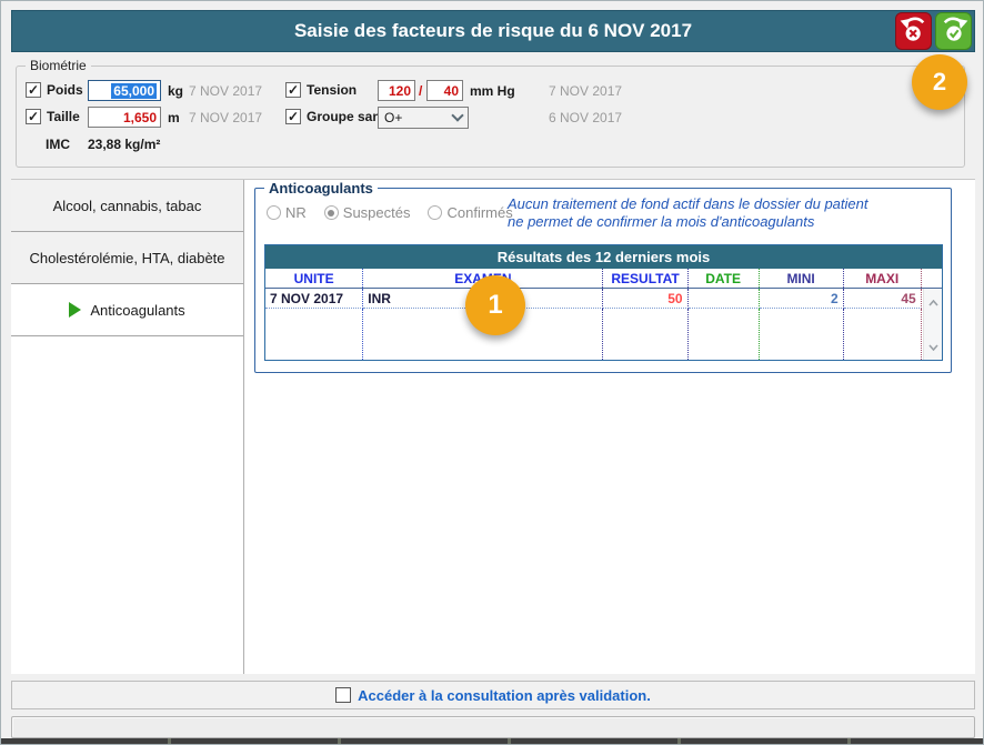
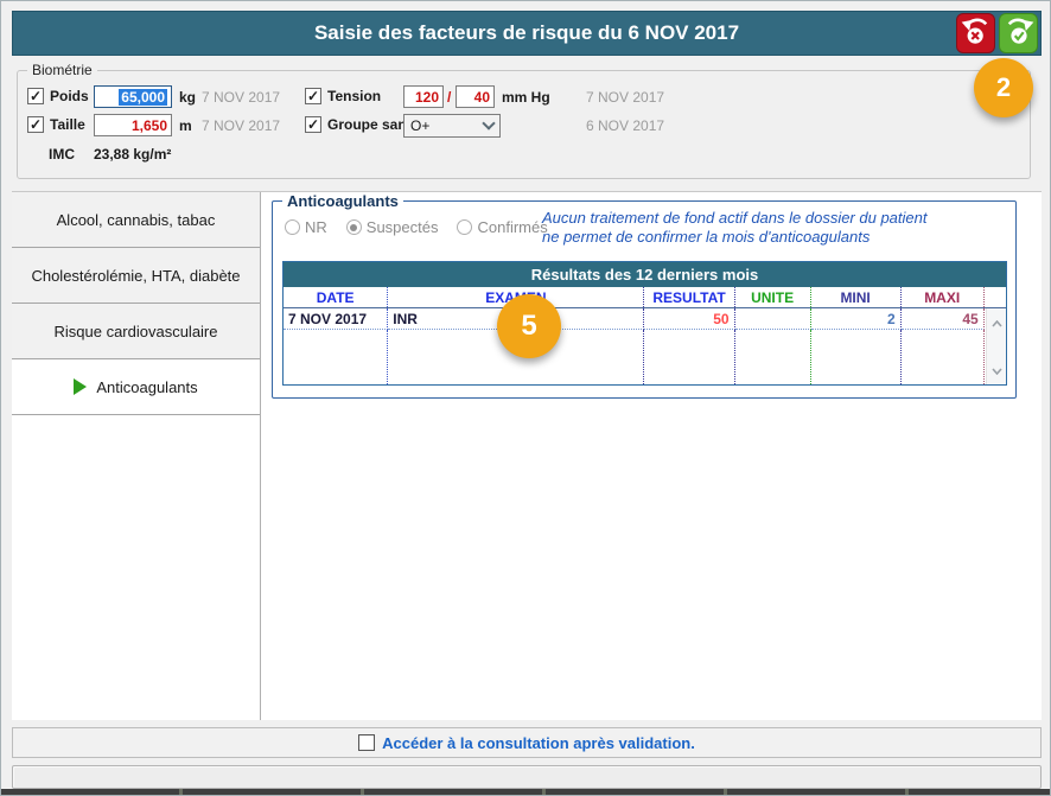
  Saisie des facteurs de risque du 6 NOV 2017
  2
  Biométrie
  ✓
  Poids
  65,000
  kg
  7 NOV 2017
  ✓
  Tension
  120
  /
  40
  mm Hg
  7 NOV 2017
  ✓
  Taille
  1,650
  m
  7 NOV 2017
  ✓
  O+
  6 NOV 2017
  IMC
  23,88 kg/m²
  Alcool, cannabis, tabac
  Cholestérolémie, HTA, diabète
+ Risque cardiovasculaire
  Anticoagulants
  Anticoagulants
  NR
  Suspectés
  Confirmés
  Aucun traitement de fond actif dans le dossier du patient
  ne permet de confirmer la mois d'anticoagulants
  Résultats des 12 derniers mois
- UNITE
+ DATE
  RESULTAT
- DATE
+ UNITE
  MINI
  MAXI
  7 NOV 2017
  INR
  50
  2
  45
- 1
+ 5
  Accéder à la consultation après validation.
